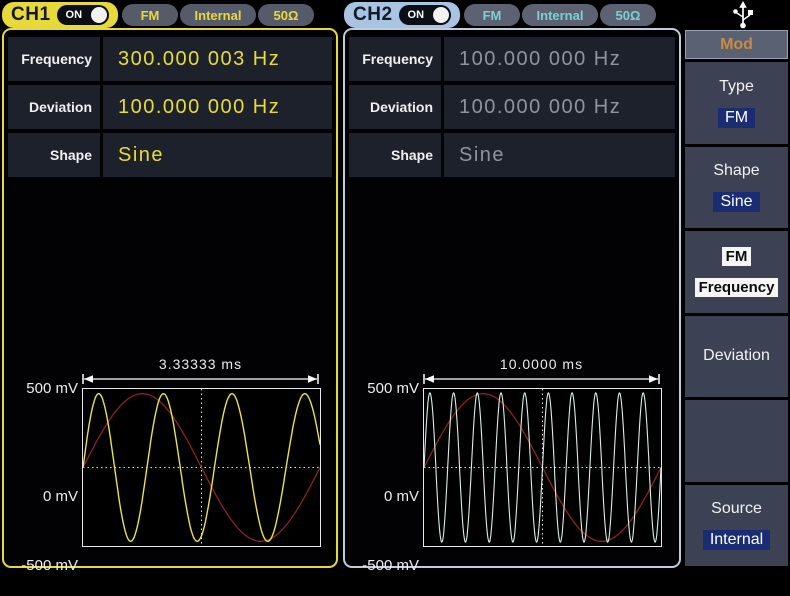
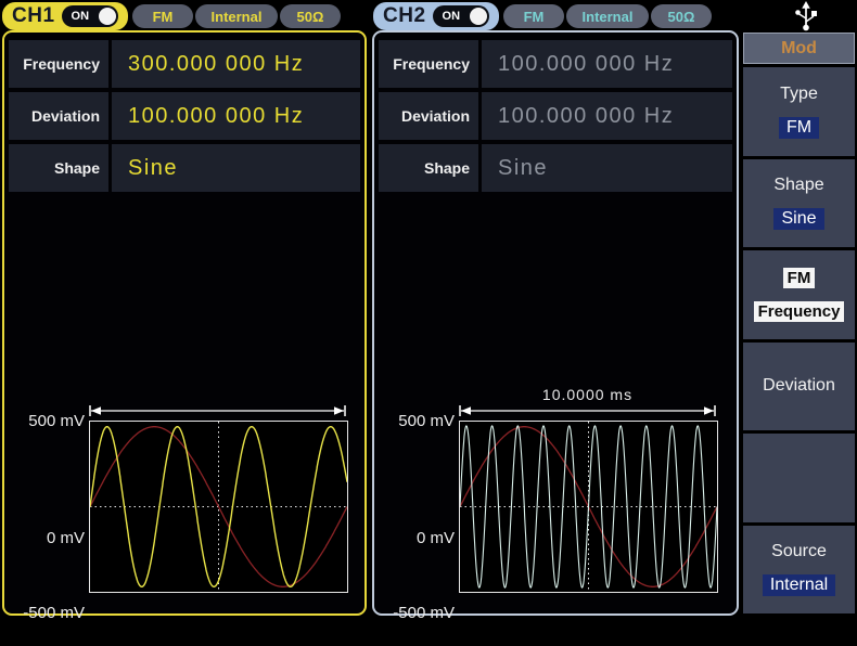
  CH1
  ON
  FM
  Internal
  50Ω
  CH2
  ON
  FM
  Internal
  50Ω
  Frequency
- 300.000 003 Hz
+ 300.000 000 Hz
  Deviation
  100.000 000 Hz
  Shape
  Sine
- 3.33333 ms
  500 mV
  0 mV
  -500 mV
  Frequency
  100.000 000 Hz
  Deviation
  100.000 000 Hz
  Shape
  Sine
  10.0000 ms
  500 mV
  0 mV
  -500 mV
  Mod
  Type
  FM
  Shape
  Sine
  FM
  Frequency
  Deviation
  Source
  Internal
